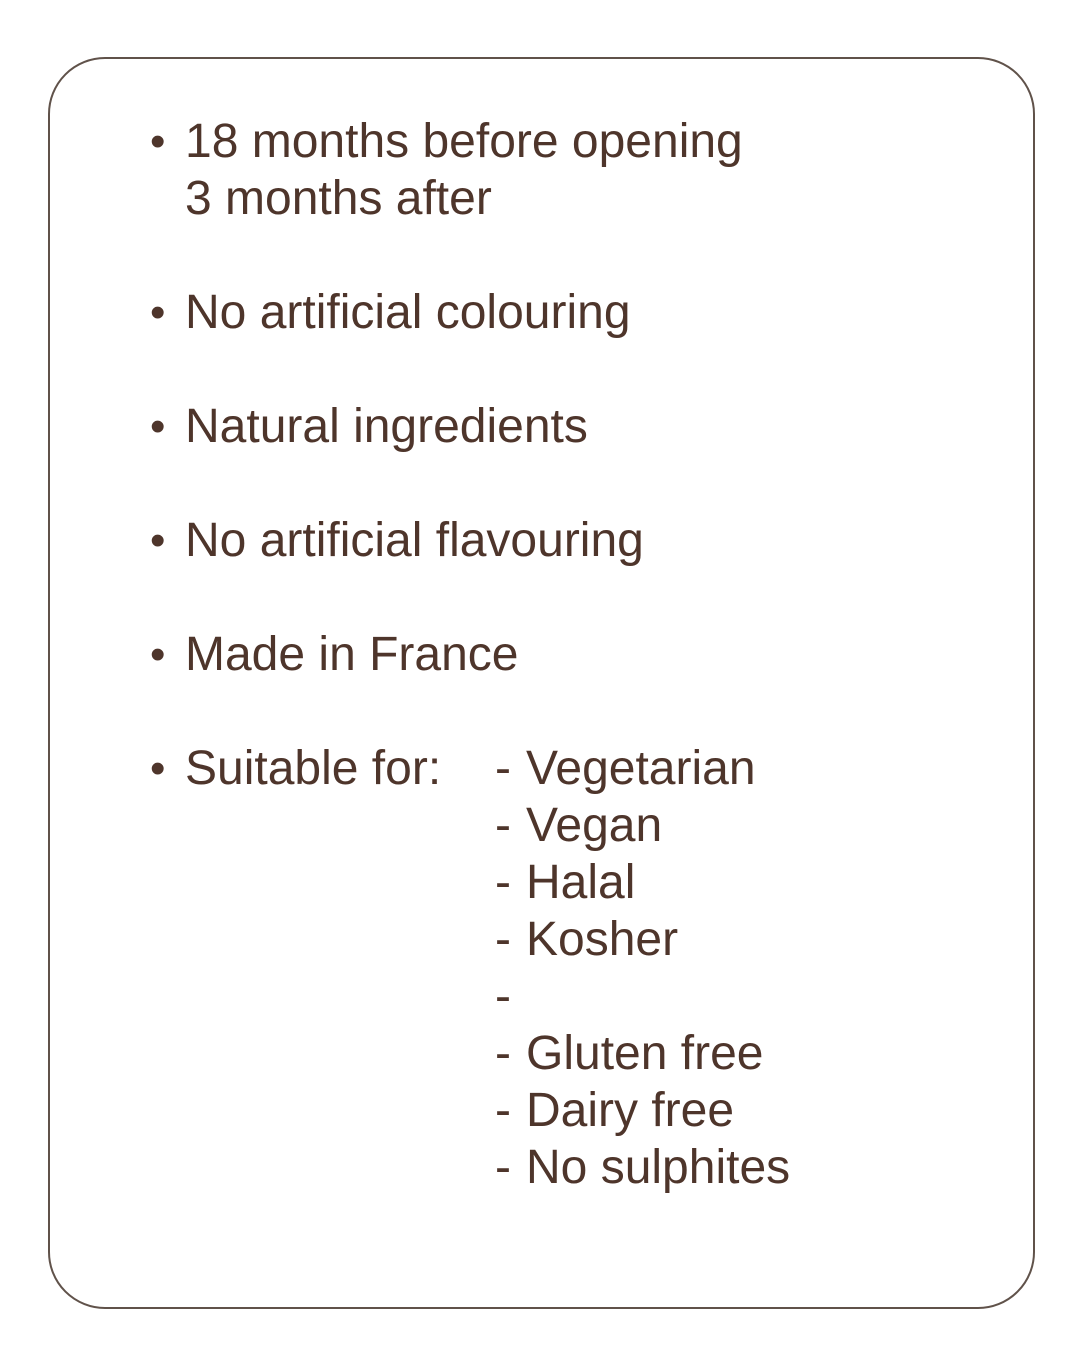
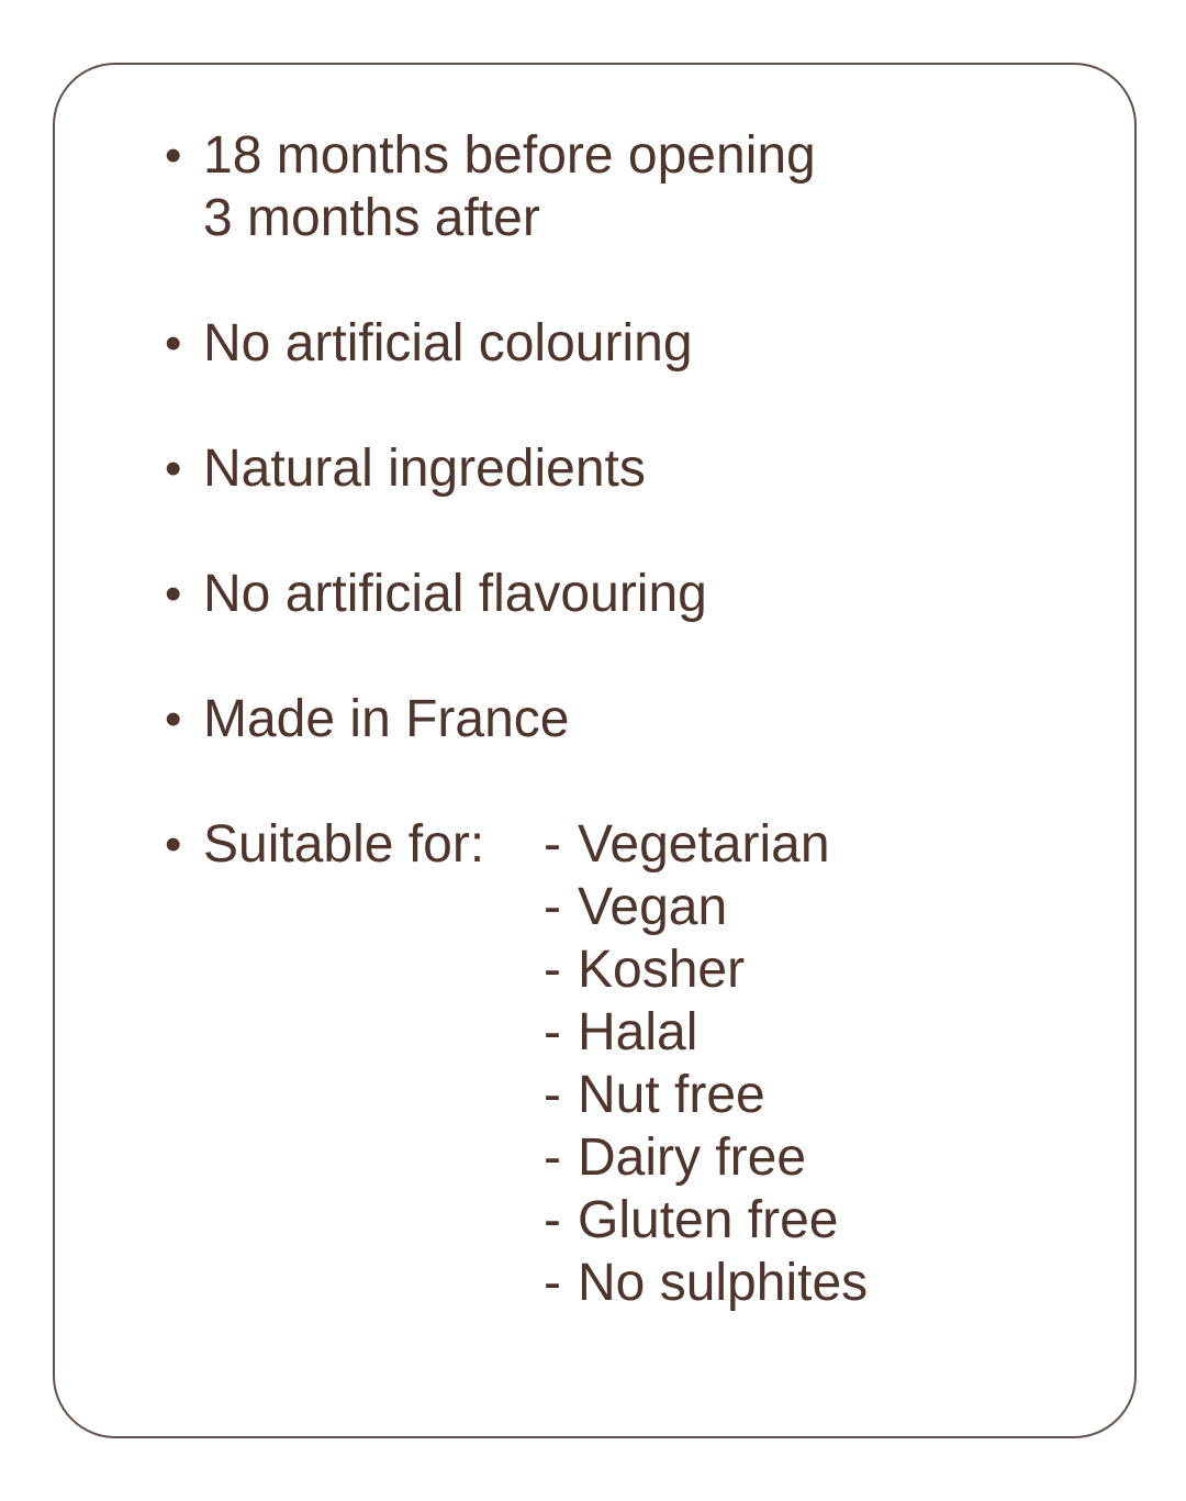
  •
  18 months before opening
  3 months after
  •
  No artificial colouring
  •
  Natural ingredients
  •
  No artificial flavouring
  •
  Made in France
  •
  Suitable for:
  -
  Vegetarian
  -
  Vegan
  -
- Halal
+ Kosher
  -
- Kosher
+ Halal
  -
+ Nut free
  -
- Gluten free
+ Dairy free
  -
- Dairy free
+ Gluten free
  -
  No sulphites
